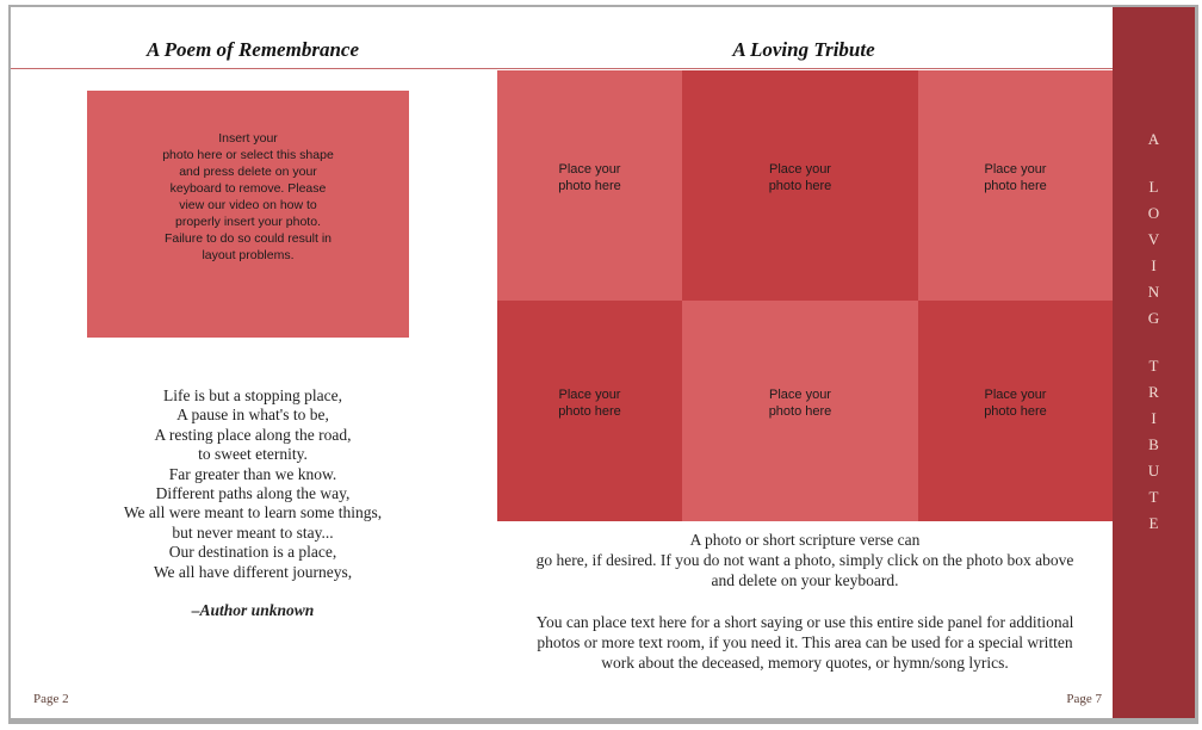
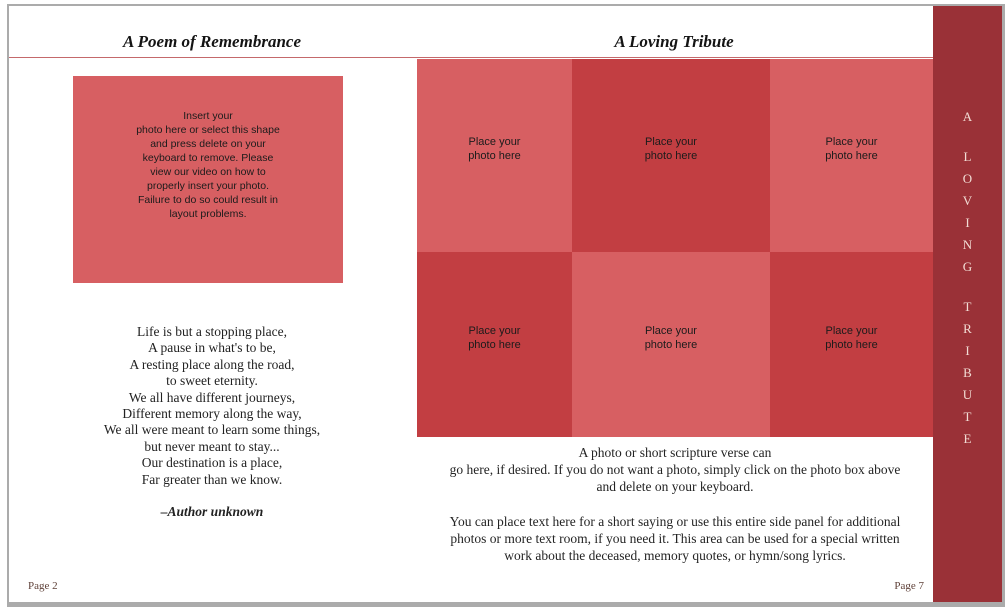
  A Poem of Remembrance
  A Loving Tribute
  Insert your
  photo here or select this shape
  and press delete on your
  keyboard to remove. Please
  view our video on how to
  properly insert your photo.
  Failure to do so could result in
  layout problems.
  Life is but a stopping place,
  A pause in what's to be,
  A resting place along the road,
  to sweet eternity.
- Far greater than we know.
+ We all have different journeys,
- Different paths along the way,
+ Different memory along the way,
  We all were meant to learn some things,
  but never meant to stay...
  Our destination is a place,
- We all have different journeys,
+ Far greater than we know.
  –Author unknown
  Page 2
  Place your
  photo here
  Place your
  photo here
  Place your
  photo here
  Place your
  photo here
  Place your
  photo here
  Place your
  photo here
  A photo or short scripture verse can
  go here, if desired. If you do not want a photo, simply click on the photo box above
  and delete on your keyboard.
  You can place text here for a short saying or use this entire side panel for additional
  photos or more text room, if you need it. This area can be used for a special written
  work about the deceased, memory quotes, or hymn/song lyrics.
  Page 7
  A
  L
  O
  V
  I
  N
  G
  T
  R
  I
  B
  U
  T
  E
